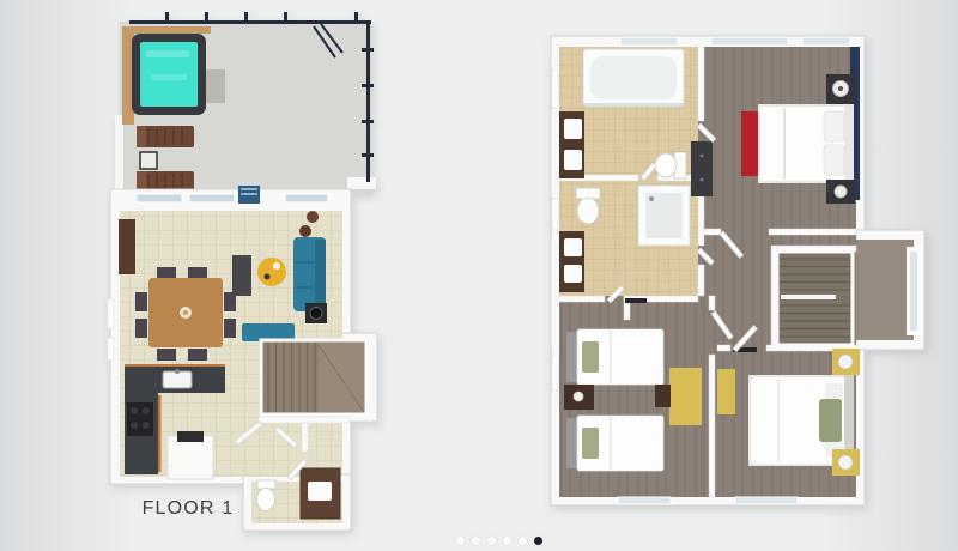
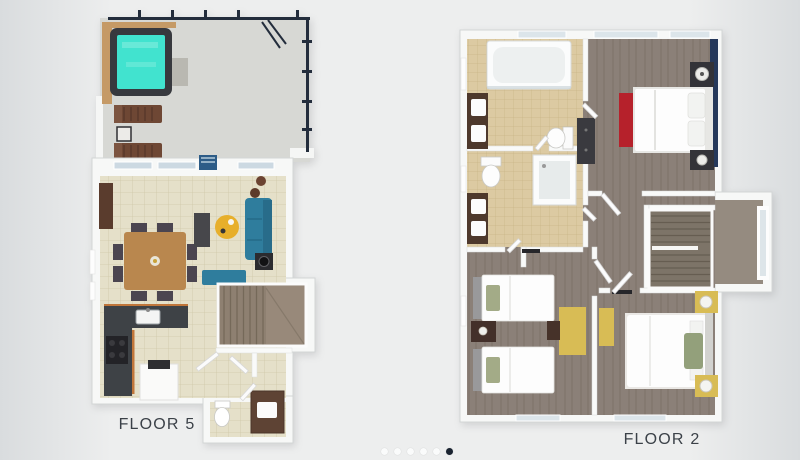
- FLOOR 1
+ FLOOR 5
+ FLOOR 2
